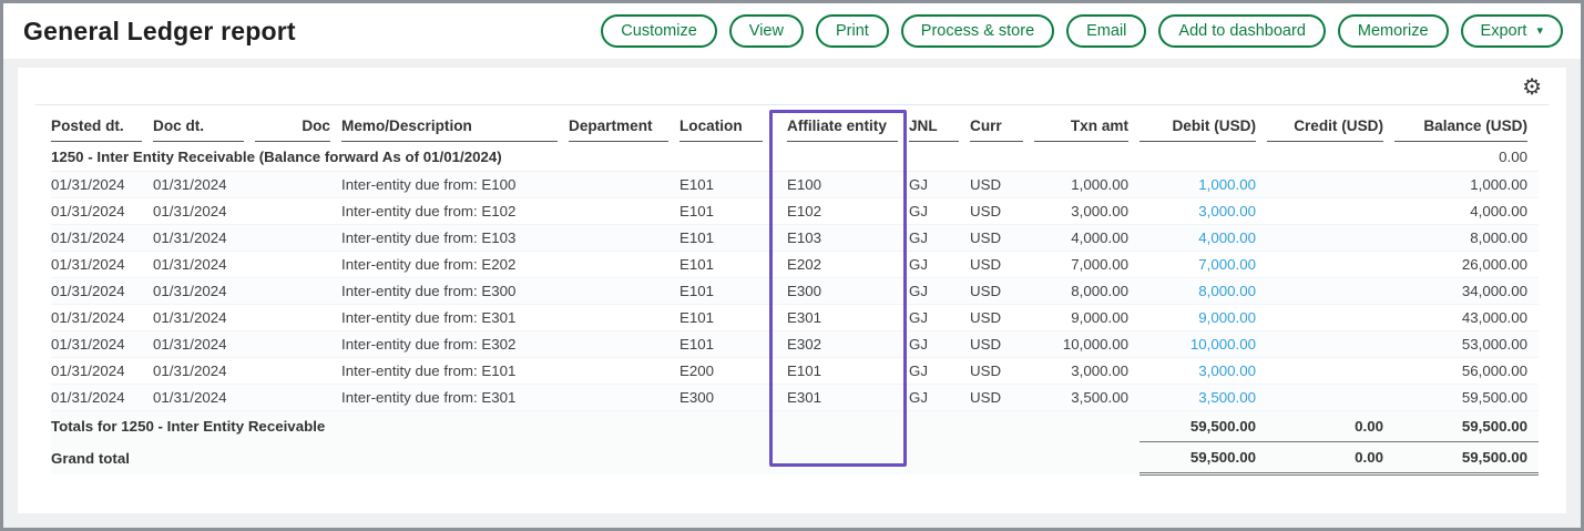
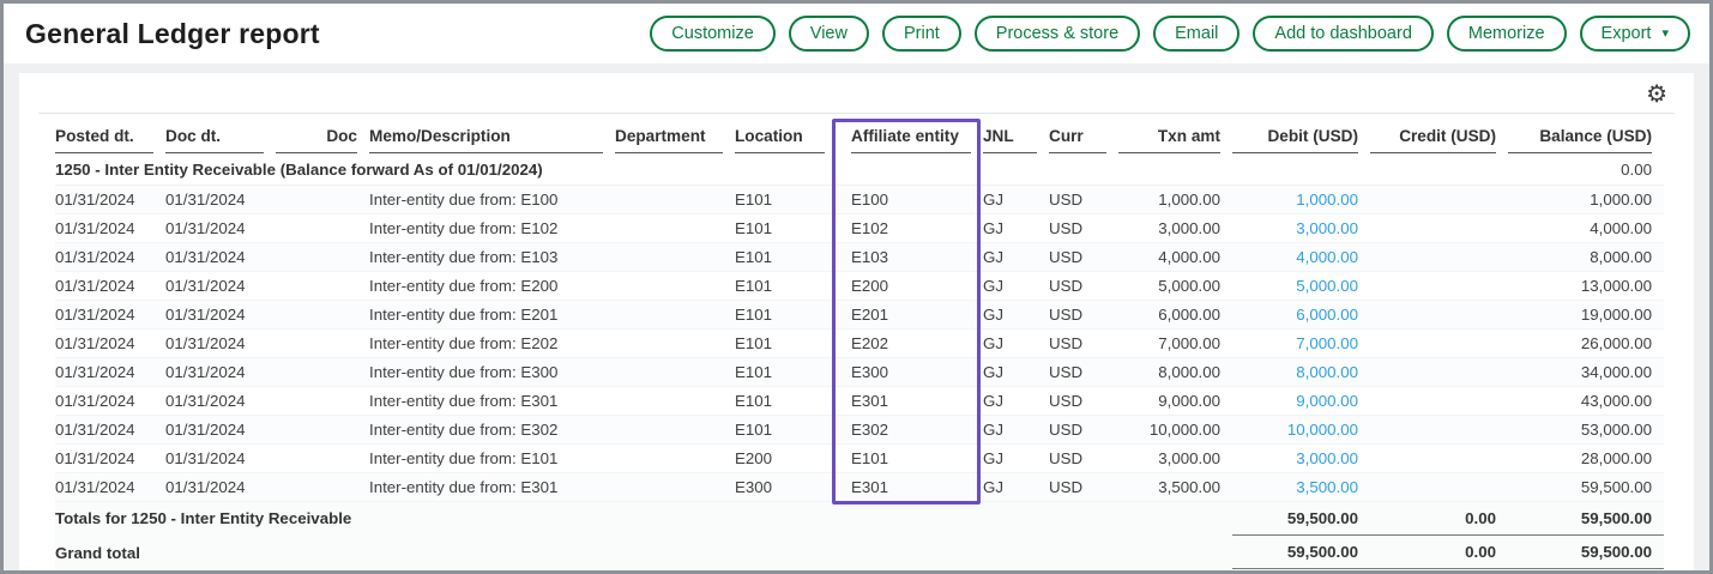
  General Ledger report
  Customize
  View
  Print
  Process & store
  Email
  Add to dashboard
  Memorize
  Export ▾
  ⚙
  Posted dt.	Doc dt.	Doc	Memo/Description	Department	Location	Affiliate entity	JNL	Curr	Txn amt	Debit (USD)	Credit (USD)	Balance (USD)
  1250 - Inter Entity Receivable (Balance forward As of 01/01/2024)	0.00
  01/31/2024	01/31/2024		Inter-entity due from: E100		E101	E100	GJ	USD	1,000.00	1,000.00		1,000.00
  01/31/2024	01/31/2024		Inter-entity due from: E102		E101	E102	GJ	USD	3,000.00	3,000.00		4,000.00
  01/31/2024	01/31/2024		Inter-entity due from: E103		E101	E103	GJ	USD	4,000.00	4,000.00		8,000.00
+ 01/31/2024	01/31/2024		Inter-entity due from: E200		E101	E200	GJ	USD	5,000.00	5,000.00		13,000.00
+ 01/31/2024	01/31/2024		Inter-entity due from: E201		E101	E201	GJ	USD	6,000.00	6,000.00		19,000.00
  01/31/2024	01/31/2024		Inter-entity due from: E202		E101	E202	GJ	USD	7,000.00	7,000.00		26,000.00
  01/31/2024	01/31/2024		Inter-entity due from: E300		E101	E300	GJ	USD	8,000.00	8,000.00		34,000.00
  01/31/2024	01/31/2024		Inter-entity due from: E301		E101	E301	GJ	USD	9,000.00	9,000.00		43,000.00
  01/31/2024	01/31/2024		Inter-entity due from: E302		E101	E302	GJ	USD	10,000.00	10,000.00		53,000.00
- 01/31/2024	01/31/2024		Inter-entity due from: E101		E200	E101	GJ	USD	3,000.00	3,000.00		56,000.00
+ 01/31/2024	01/31/2024		Inter-entity due from: E101		E200	E101	GJ	USD	3,000.00	3,000.00		28,000.00
  01/31/2024	01/31/2024		Inter-entity due from: E301		E300	E301	GJ	USD	3,500.00	3,500.00		59,500.00
  Totals for 1250 - Inter Entity Receivable	59,500.00	0.00	59,500.00
  Grand total	59,500.00	0.00	59,500.00
